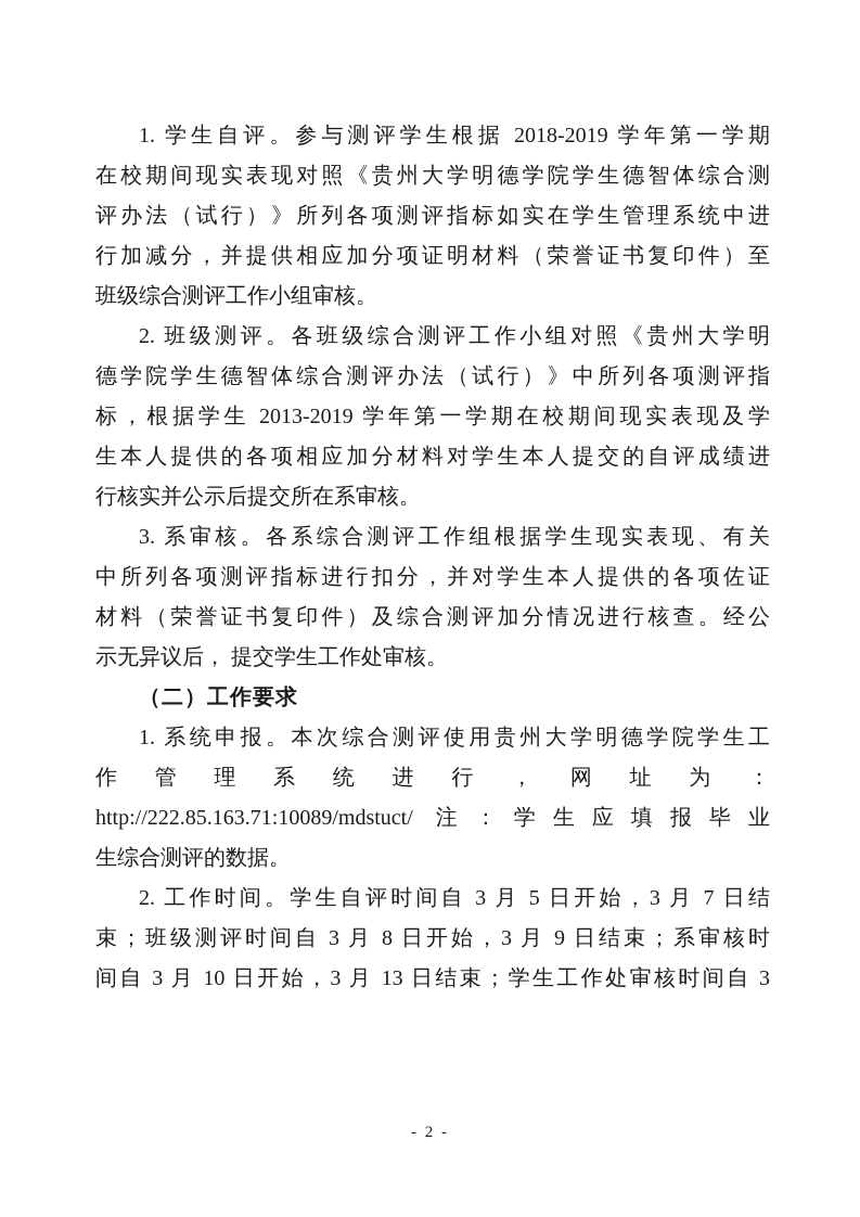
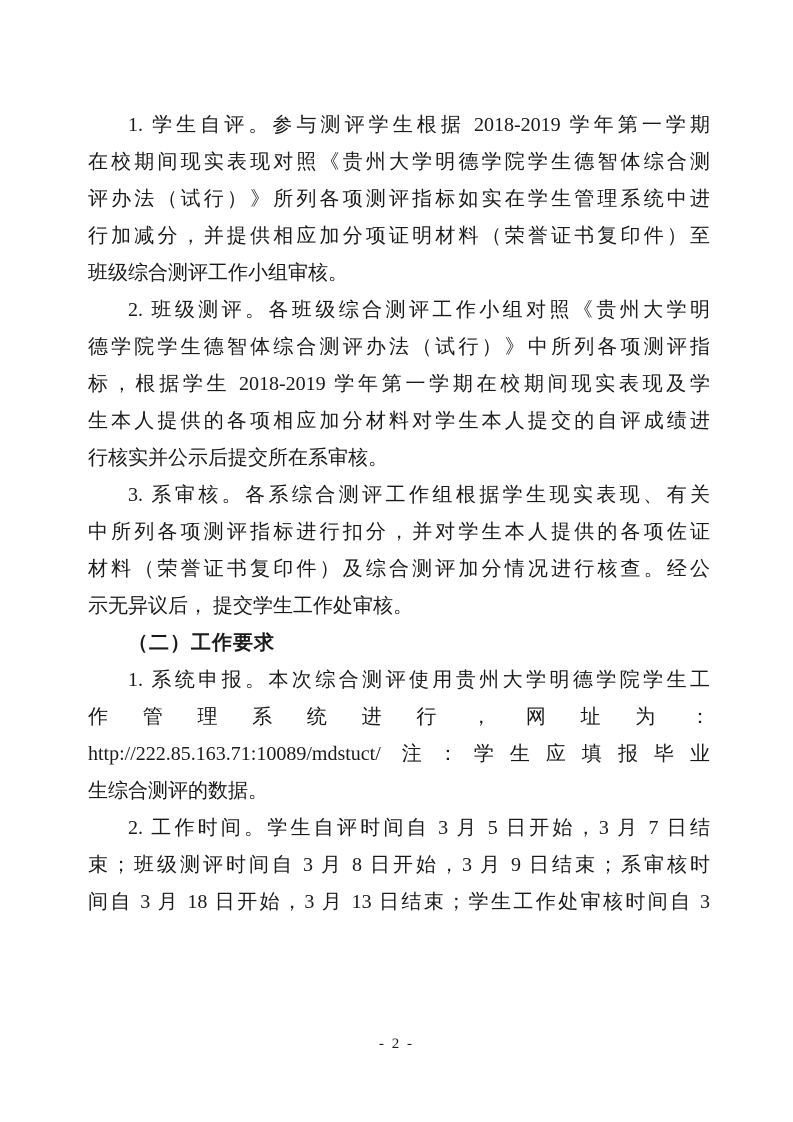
  1. 学生自评。参与测评学生根据 2018-2019 学年第一学期
  在校期间现实表现对照《贵州大学明德学院学生德智体综合测
  评办法（试行）》所列各项测评指标如实在学生管理系统中进
  行加减分，并提供相应加分项证明材料（荣誉证书复印件）至
  班级综合测评工作小组审核。
  2. 班级测评。各班级综合测评工作小组对照《贵州大学明
  德学院学生德智体综合测评办法（试行）》中所列各项测评指
- 标，根据学生 2013-2019 学年第一学期在校期间现实表现及学
+ 标，根据学生 2018-2019 学年第一学期在校期间现实表现及学
  生本人提供的各项相应加分材料对学生本人提交的自评成绩进
  行核实并公示后提交所在系审核。
  3. 系审核。各系综合测评工作组根据学生现实表现、有关
  中所列各项测评指标进行扣分，并对学生本人提供的各项佐证
  材料（荣誉证书复印件）及综合测评加分情况进行核查。经公
  示无异议后， 提交学生工作处审核。
  （二）工作要求
  1. 系统申报。本次综合测评使用贵州大学明德学院学生工
  作管理系统进行，网址为：
  http://222.85.163.71:10089/mdstuct/ 注：学生应填报毕业
  生综合测评的数据。
  2. 工作时间。学生自评时间自 3 月 5 日开始，3 月 7 日结
  束；班级测评时间自 3 月 8 日开始，3 月 9 日结束；系审核时
- 间自 3 月 10 日开始，3 月 13 日结束；学生工作处审核时间自 3
+ 间自 3 月 18 日开始，3 月 13 日结束；学生工作处审核时间自 3
  - 2 -
